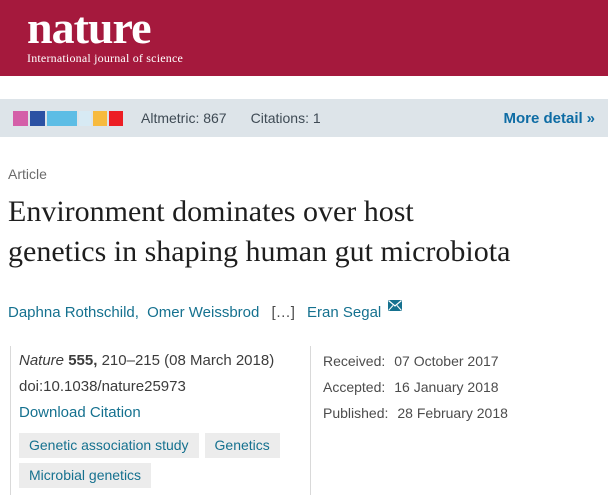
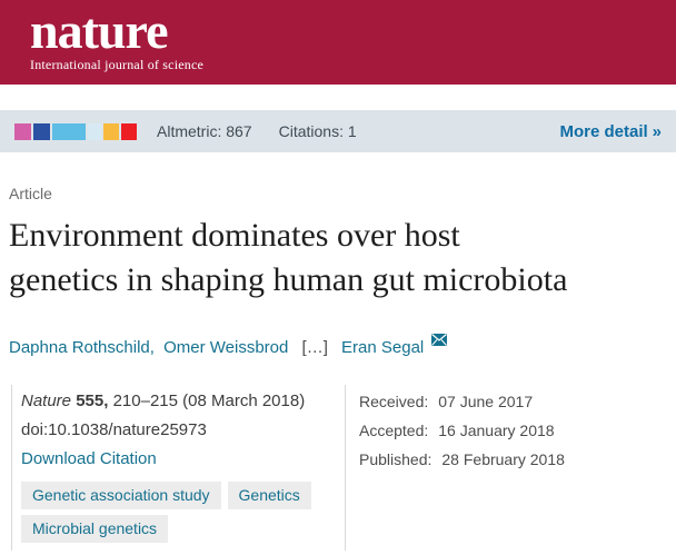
  nature
  International journal of science
  Altmetric: 867
  Citations: 1
  More detail »
  Article
  Environment dominates over host
  genetics in shaping human gut microbiota
  Daphna Rothschild, Omer Weissbrod […] Eran Segal
  Nature 555, 210–215 (08 March 2018)
  doi:10.1038/nature25973
  Download Citation
  Genetic association study
  Genetics
  Microbial genetics
- Received: 07 October 2017
+ Received: 07 June 2017
  Accepted: 16 January 2018
  Published: 28 February 2018
